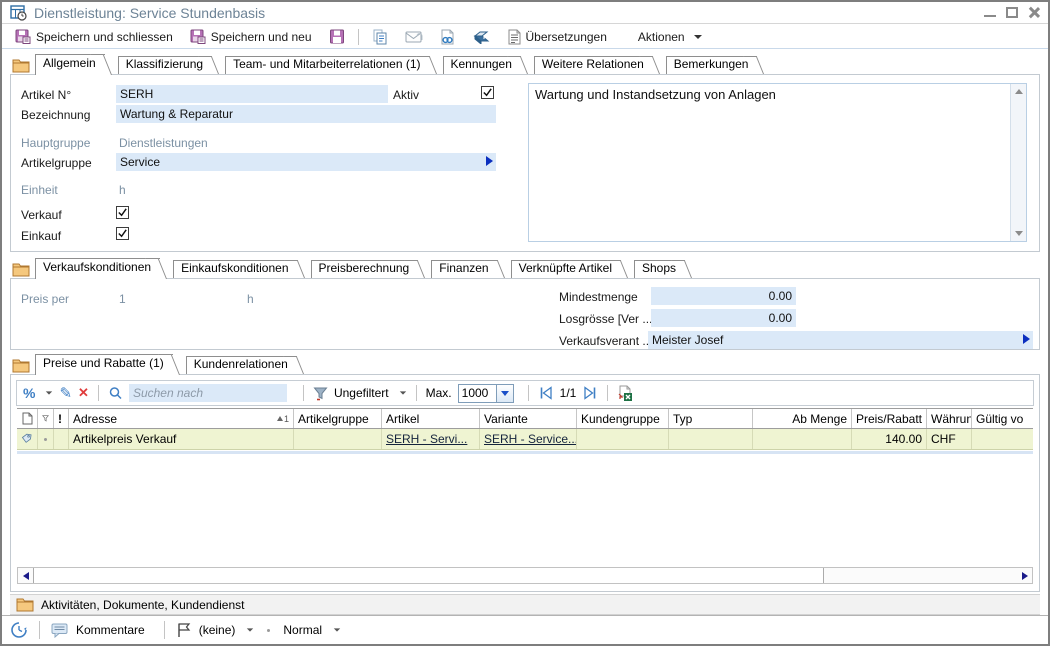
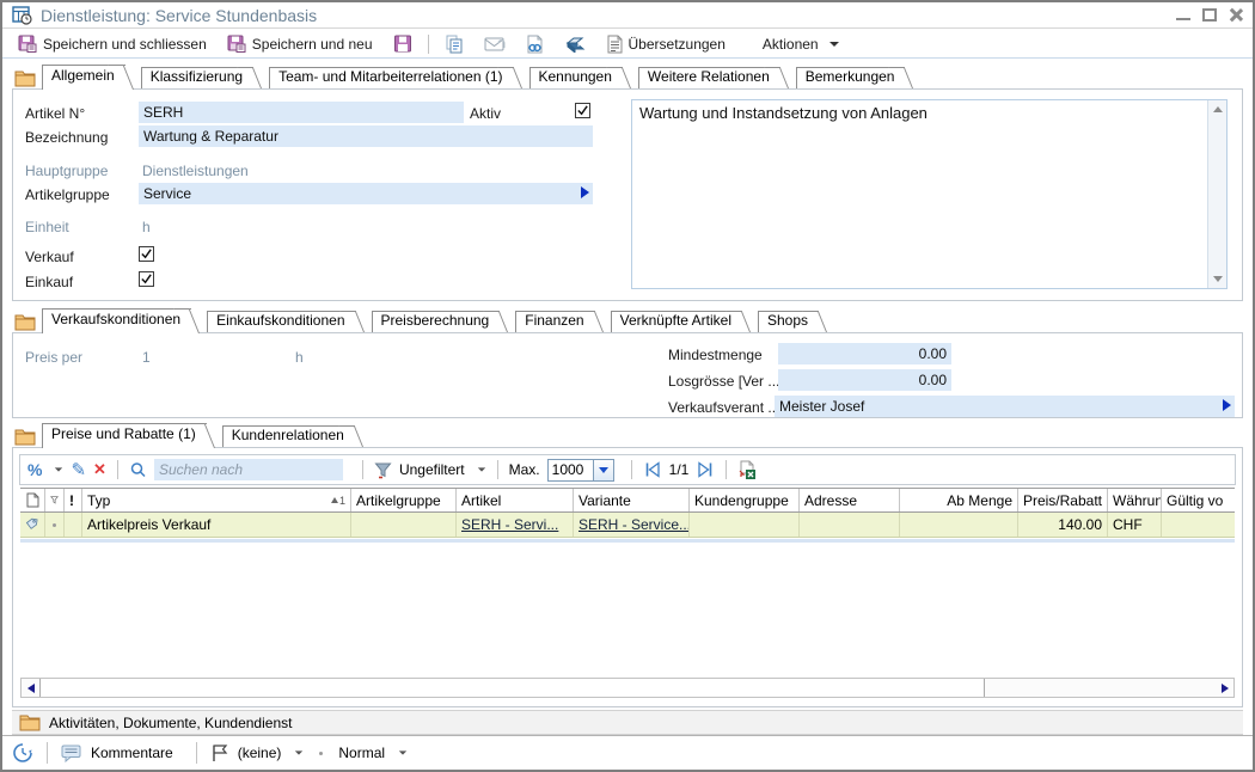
  Dienstleistung: Service Stundenbasis
  Speichern und schliessen
  Speichern und neu
  Übersetzungen
  Aktionen
  Allgemein
  Klassifizierung
  Team- und Mitarbeiterrelationen (1)
  Kennungen
  Weitere Relationen
  Bemerkungen
  Artikel N°
  SERH
  Aktiv
  Bezeichnung
  Wartung & Reparatur
  Hauptgruppe
  Dienstleistungen
  Artikelgruppe
  Service
  Einheit
  h
  Verkauf
  Einkauf
  Wartung und Instandsetzung von Anlagen
  Verkaufskonditionen
  Einkaufskonditionen
  Preisberechnung
  Finanzen
  Verknüpfte Artikel
  Shops
  Preis per
  1
  h
  Mindestmenge
  0.00
  Losgrösse [Ver ..
  0.00
  Verkaufsverant .
  Meister Josef
  Preise und Rabatte (1)
  Kundenrelationen
  %
  ✎
  ✕
  Suchen nach
  Ungefiltert
  Max.
  1000
  1/1
  !
- Adresse
+ Typ
  1
  Artikelgruppe
  Artikel
  Variante
  Kundengruppe
- Typ
+ Adresse
  Ab Menge
  Preis/Rabatt
  Währun
  Gültig vo
  Artikelpreis Verkauf
  SERH - Servi...
  SERH - Service..
  140.00
  CHF
  Aktivitäten, Dokumente, Kundendienst
  Kommentare
  (keine)
  Normal
